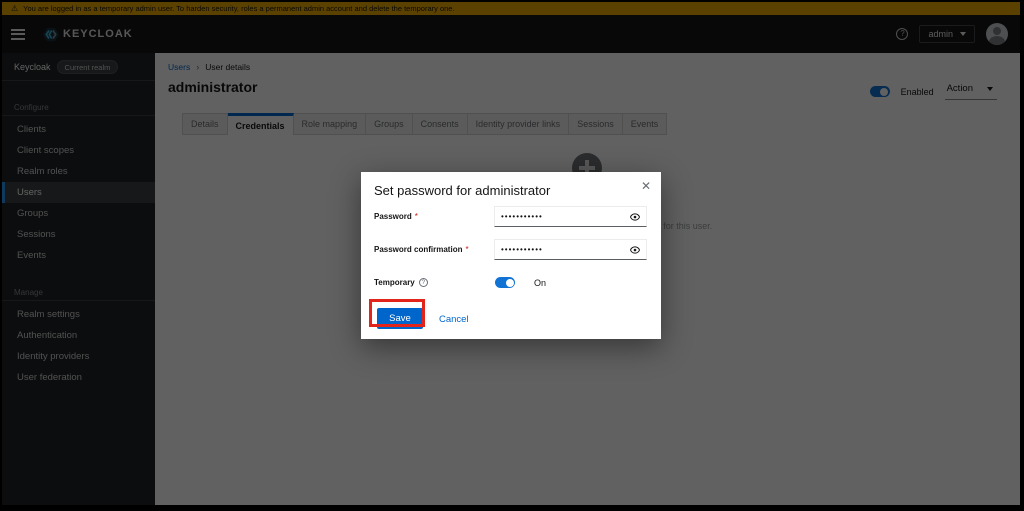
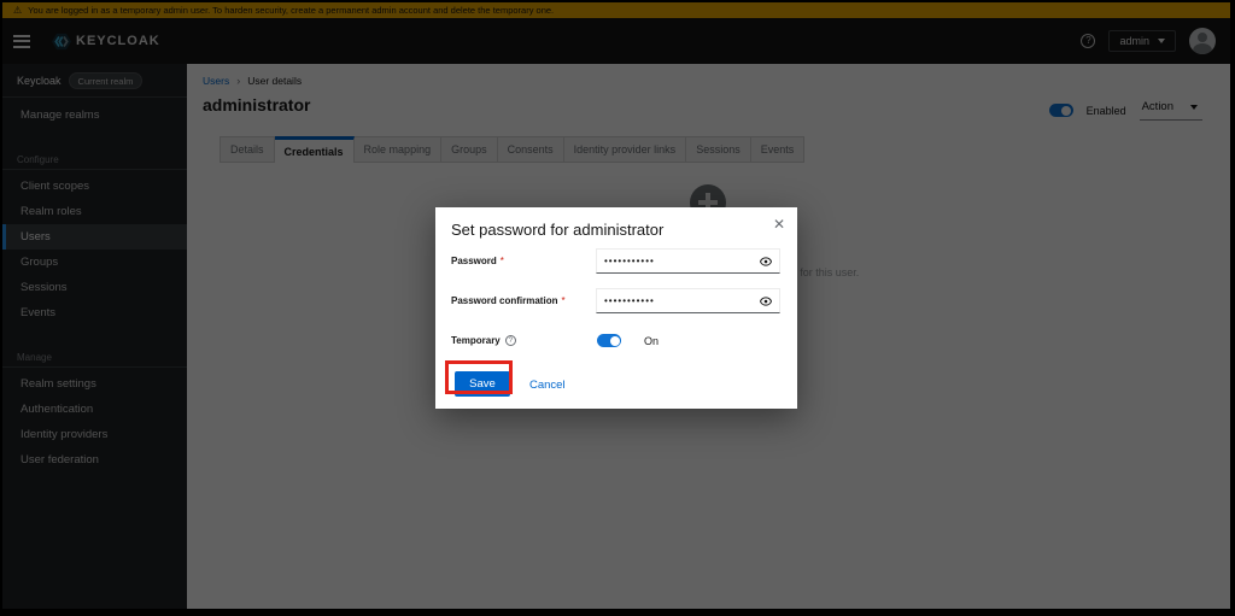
  ⚠
- You are logged in as a temporary admin user. To harden security, roles a permanent admin account and delete the temporary one.
+ You are logged in as a temporary admin user. To harden security, create a permanent admin account and delete the temporary one.
  KEYCLOAK
  ?
  admin
  Keycloak
  Current realm
+ Manage realms
  Configure
- Clients
  Client scopes
  Realm roles
  Users
  Groups
  Sessions
  Events
  Manage
  Realm settings
  Authentication
  Identity providers
  User federation
  Users
  ›
  User details
  administrator
  Enabled
  Action
  Details
  Credentials
  Role mapping
  Groups
  Consents
  Identity provider links
  Sessions
  Events
  Set password for administrator
  ✕
  Password
  *
  •••••••••••
  Password confirmation
  *
  •••••••••••
  Temporary
  On
  Save
  Cancel
